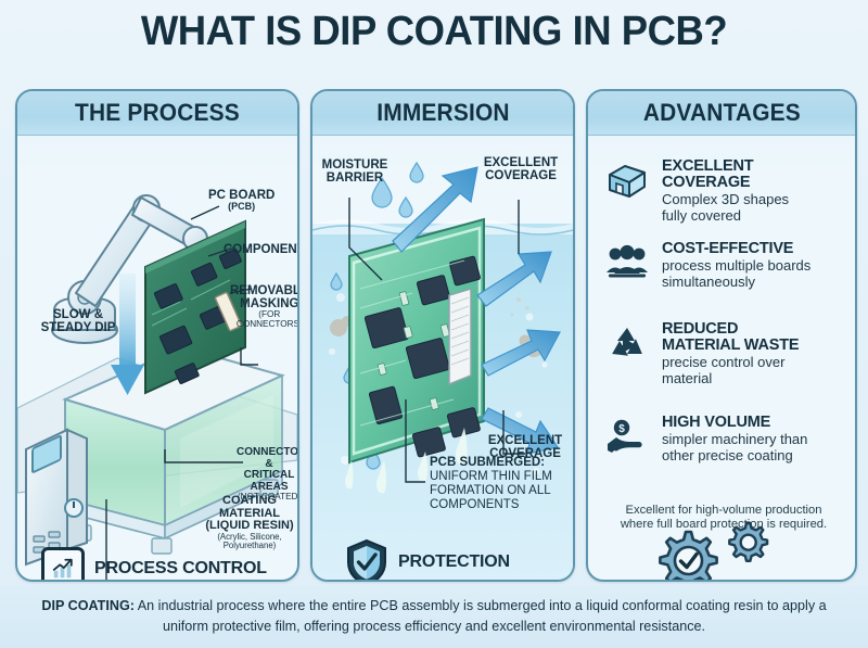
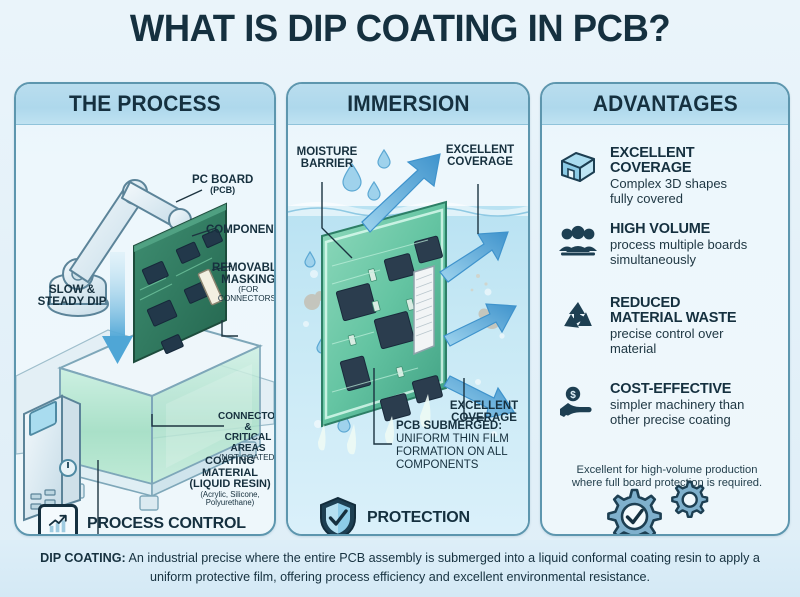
  WHAT IS DIP COATING IN PCB?
  THE PROCESS
  PC BOARD
  (PCB)
  COMPONEN
  REMOVABL
  MASKING
  (FOR CONNECTORS
  SLOW &
  STEADY DIP
  CONNECTO &
  CRITICAL AREAS
  (NOT COATED
  COATING MATERIAL
  (LIQUID RESIN)
  (Acrylic, Silicone, Polyurethane)
  PROCESS CONTROL
  IMMERSION
  MOISTURE
  BARRIER
  EXCELLENT
  COVERAGE
  EXCELLENT
  COVERAGE
  PCB SUBMERGED:
  UNIFORM THIN FILM
  FORMATION ON ALL
  COMPONENTS
  PROTECTION
  ADVANTAGES
  EXCELLENT COVERAGE
  Complex 3D shapes
  fully covered
- COST-EFFECTIVE
+ HIGH VOLUME
  process multiple boards
  simultaneously
  REDUCED
  MATERIAL WASTE
  precise control over
  material
  $
- HIGH VOLUME
+ COST-EFFECTIVE
  simpler machinery than
  other precise coating
  Excellent for high-volume production
  where full board protecon is required.
- DIP COATING: An industrial process where the entire PCB assembly is submerged into a liquid conformal coating resin to apply a uniform protective film, offering process efficiency and excellent environmental resistance.
+ DIP COATING: An industrial precise where the entire PCB assembly is submerged into a liquid conformal coating resin to apply a uniform protective film, offering process efficiency and excellent environmental resistance.
